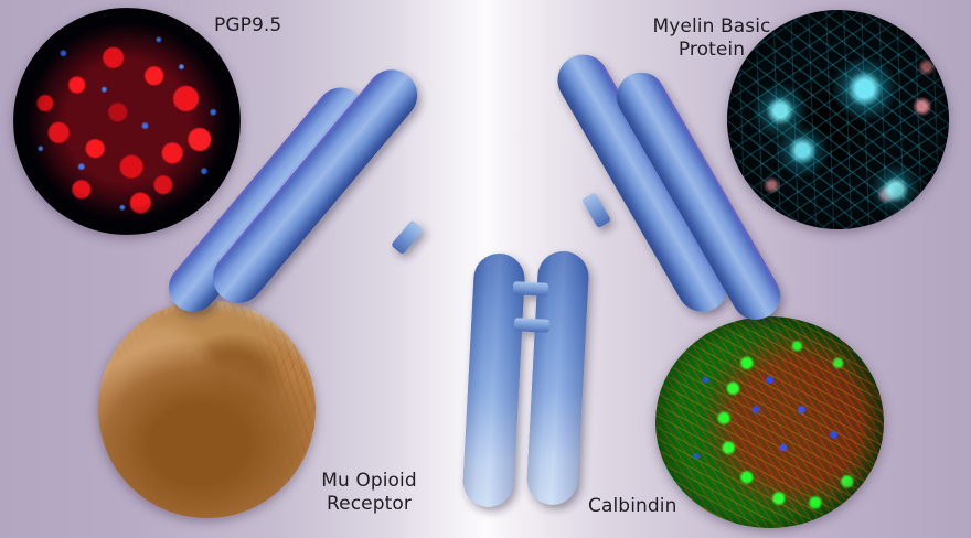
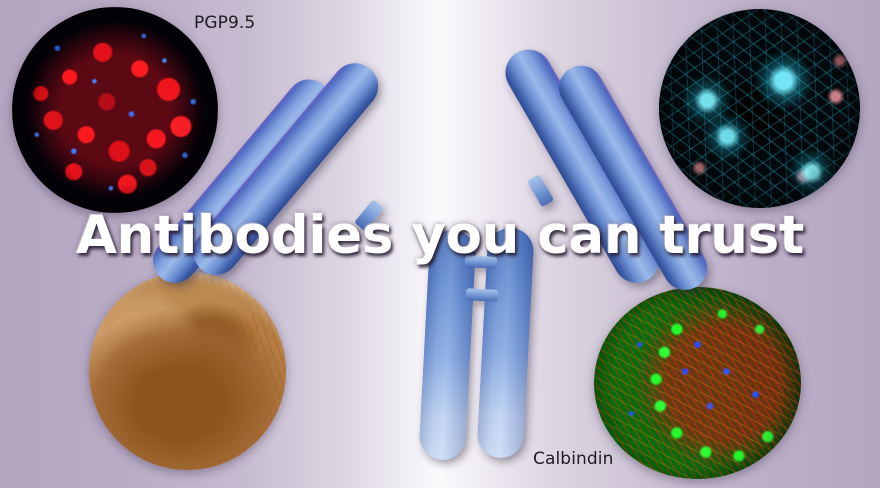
  PGP9.5
- Myelin Basic
- Protein
- Mu Opioid
- Receptor
  Calbindin
+ Antibodies you can trust
